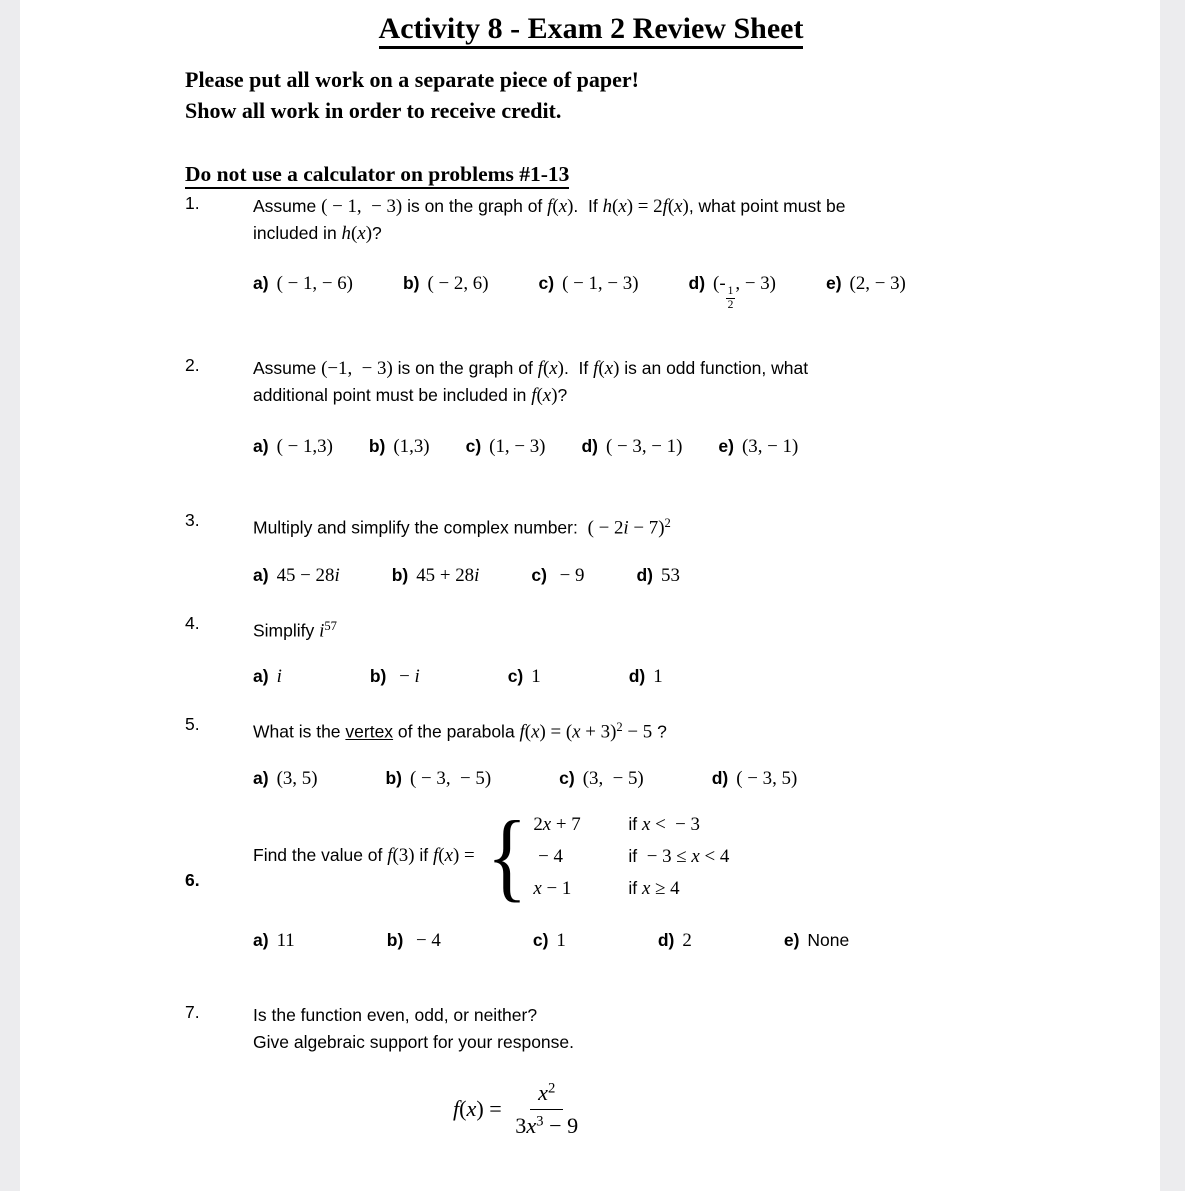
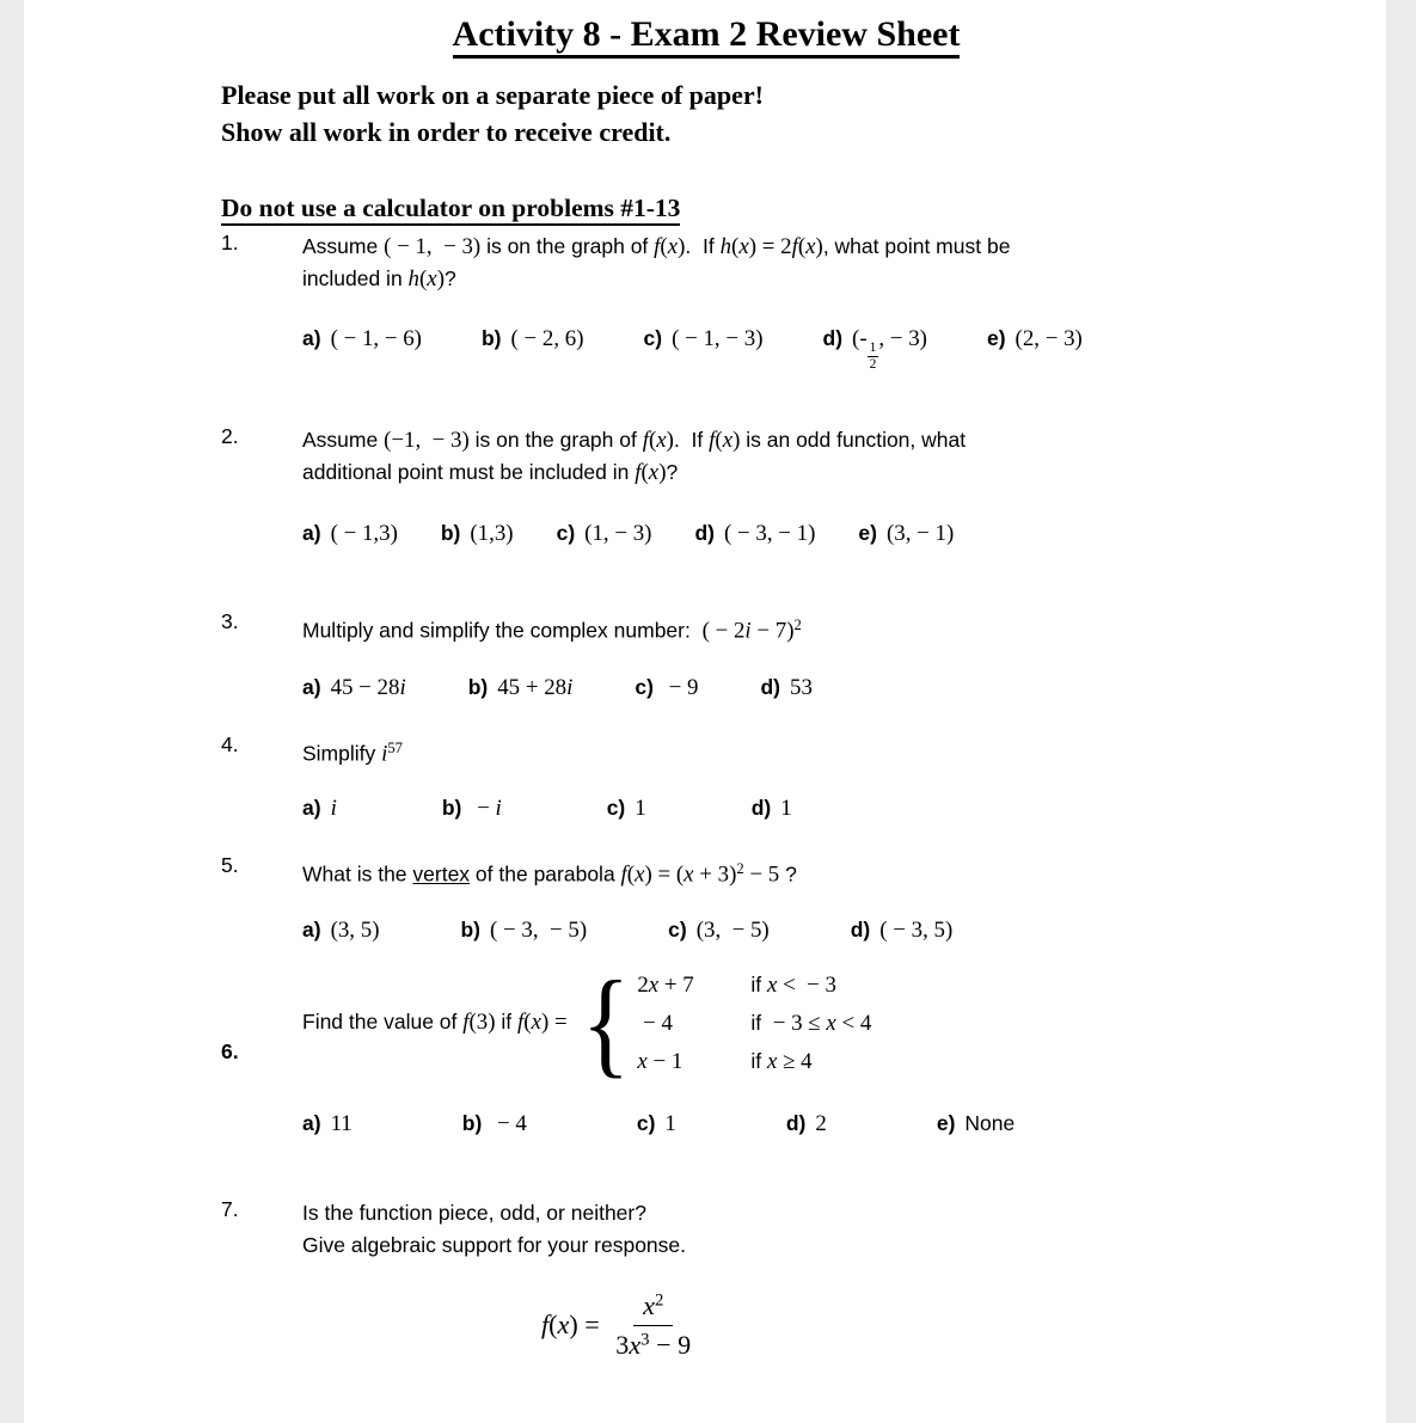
  Activity 8 - Exam 2 Review Sheet
  Please put all work on a separate piece of paper!
  Show all work in order to receive credit.
  Do not use a calculator on problems #1-13
  1.
  Assume ( − 1, − 3) is on the graph of f(x). If h(x) = 2f(x), what point must be
  included in h(x)?
  a) ( − 1, − 6)
  b) ( − 2, 6)
  c) ( − 1, − 3)
  d) (-
  1
  2
  , − 3)
  e) (2, − 3)
  2.
  Assume (−1, − 3) is on the graph of f(x). If f(x) is an odd function, what
  additional point must be included in f(x)?
  a) ( − 1,3)
  b) (1,3)
  c) (1, − 3)
  d) ( − 3, − 1)
  e) (3, − 1)
  3.
  Multiply and simplify the complex number: ( − 2i − 7)2
  a) 45 − 28i
  b) 45 + 28i
  c) − 9
  d) 53
  4.
  Simplify i57
  a) i
  b) − i
  c) 1
  d) 1
  5.
  What is the vertex of the parabola f(x) = (x + 3)2 − 5 ?
  a) (3, 5)
  b) ( − 3, − 5)
  c) (3, − 5)
  d) ( − 3, 5)
  6.
  Find the value of f(3) if f(x) =
  {
  2x + 7
  if x < − 3
  − 4
  if − 3 ≤ x < 4
  x − 1
  if x ≥ 4
  a) 11
  b) − 4
  c) 1
  d) 2
  e) None
  7.
- Is the function even, odd, or neither?
+ Is the function piece, odd, or neither?
  Give algebraic support for your response.
  f(x) =
  x2
  3x3 − 9
